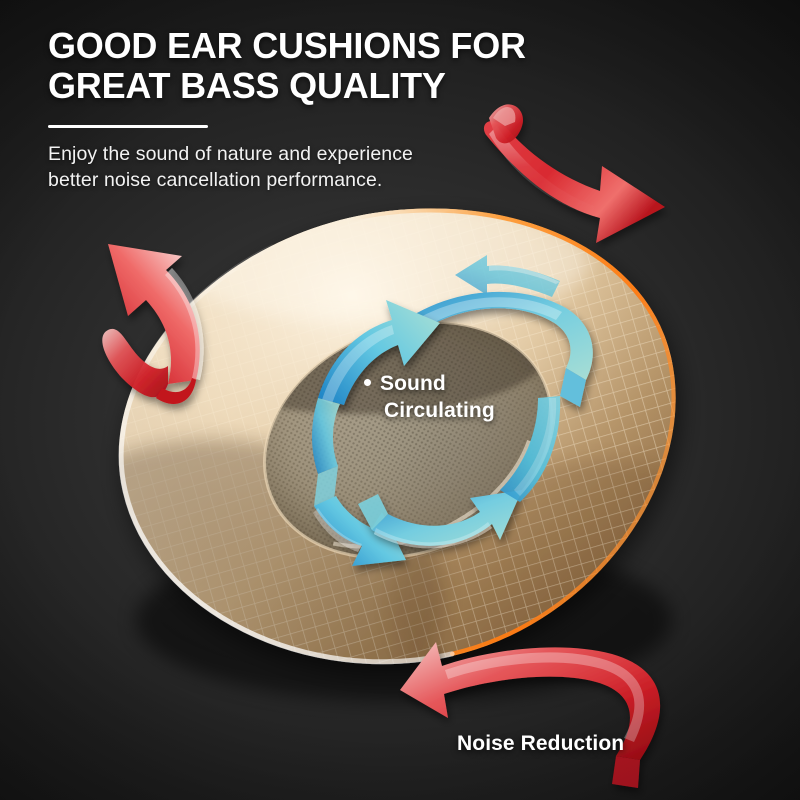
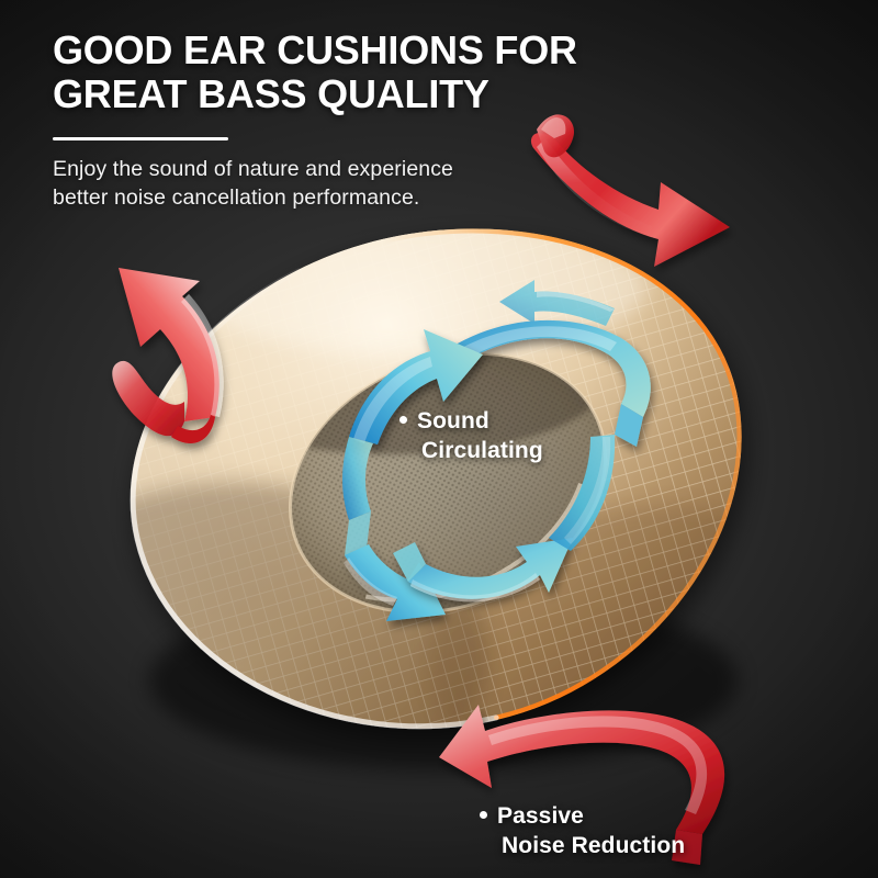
  GOOD EAR CUSHIONS FOR
  GREAT BASS QUALITY
  Enjoy the sound of nature and experience
  better noise cancellation performance.
  Sound
  Circulating
+ Passive
  Noise Reduction
